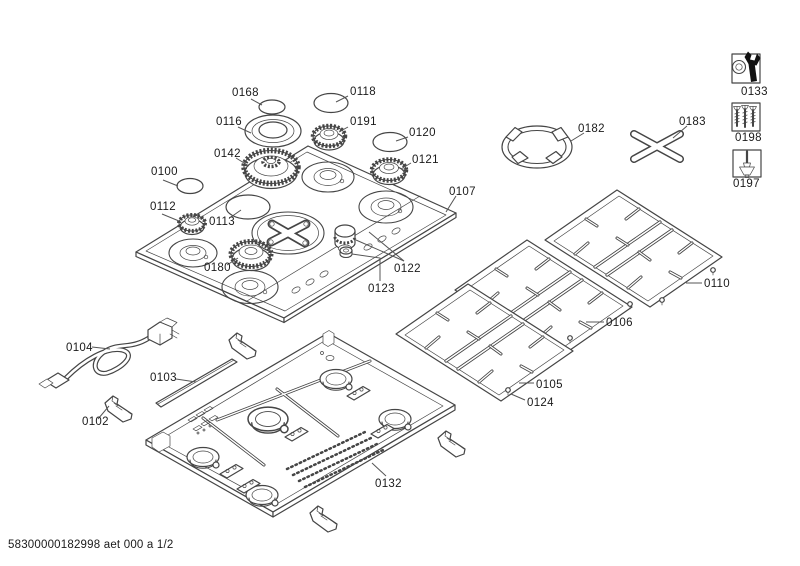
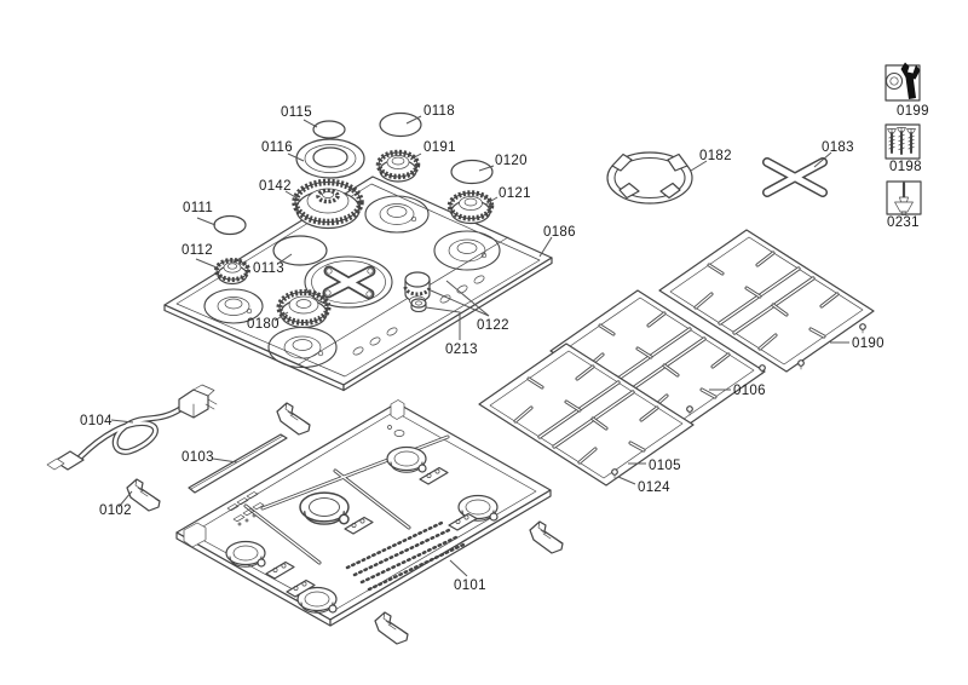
- 0168
+ 0115
  0116
  0142
- 0100
+ 0111
  0112
  0113
  0180
  0118
  0191
  0120
  0121
- 0107
+ 0186
  0122
- 0123
+ 0213
  0182
  0183
- 0133
+ 0199
  0198
- 0197
+ 0231
- 0110
+ 0190
  0106
  0105
  0124
- 0132
+ 0101
  0104
  0103
  0102
- 58300000182998 aet 000 a 1/2
